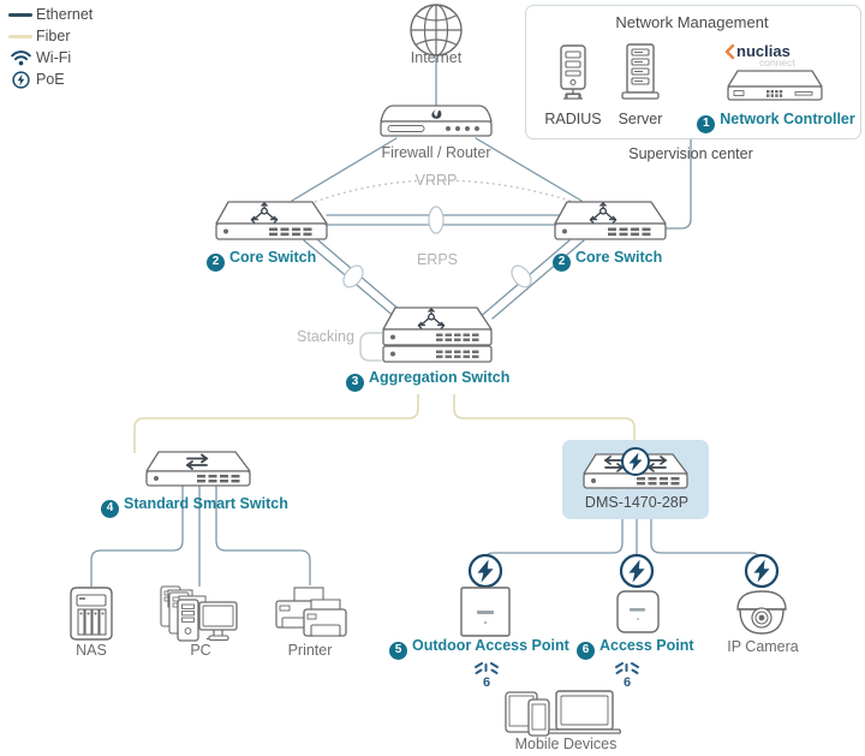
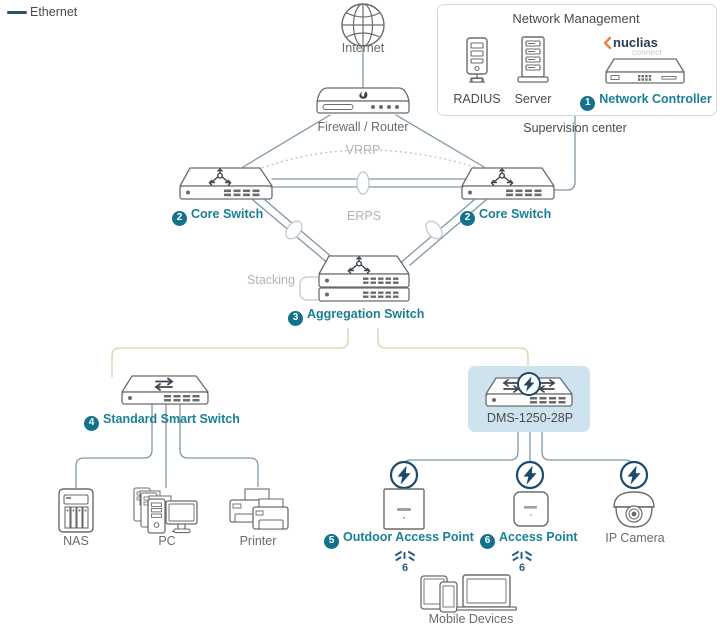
  Ethernet
- Fiber
- Wi-Fi
- PoE
  Network Management
  RADIUS
  Server
  nuclias
  connect
  1 Network Controller
  Supervision center
  Internet
  Firewall / Router
  2 Core Switch
  2 Core Switch
  VRRP
  ERPS
  Stacking
  3 Aggregation Switch
  4 Standard Smart Switch
- DMS-1470-28P
+ DMS-1250-28P
  NAS
  PC
  Printer
  5 Outdoor Access Point
  6
  6 Access Point
  6
  IP Camera
  Mobile Devices
